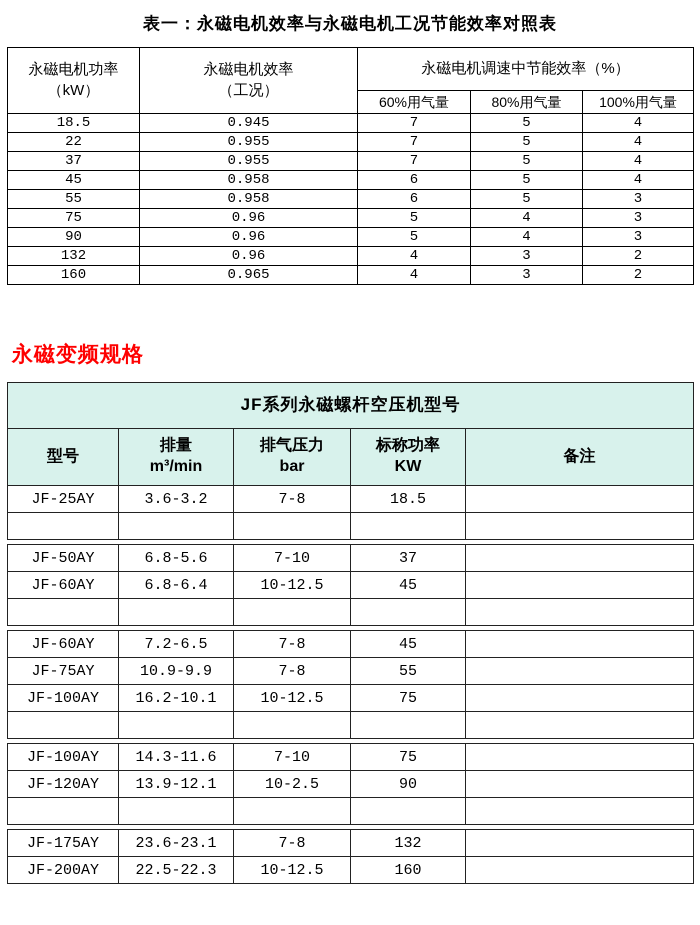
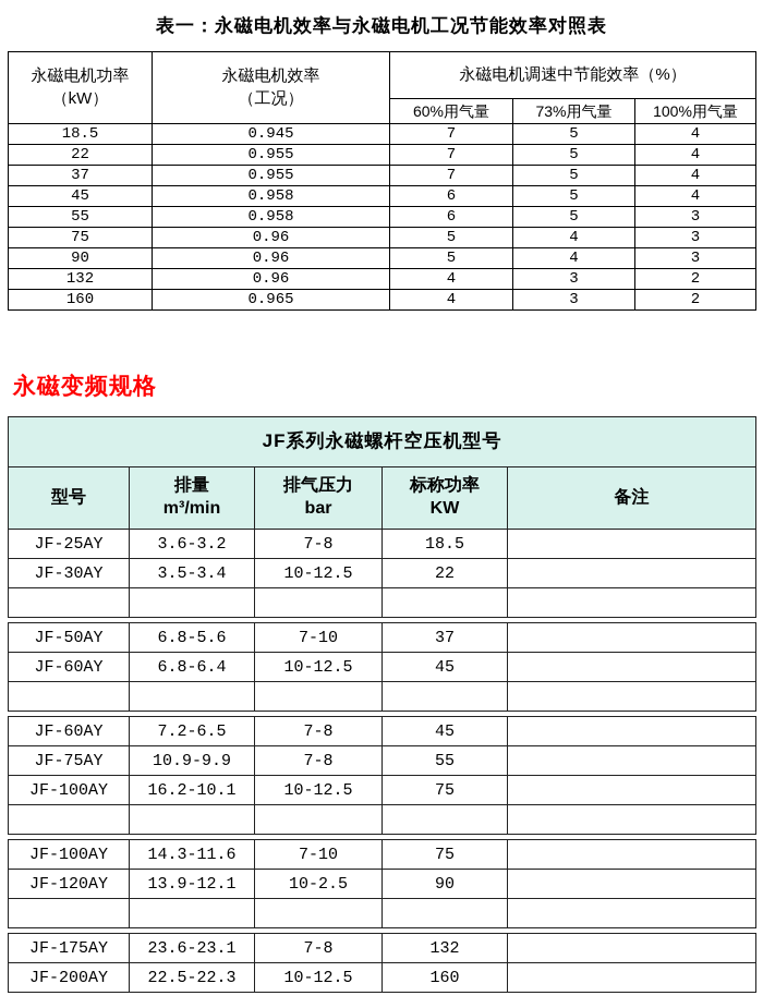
  表一：永磁电机效率与永磁电机工况节能效率对照表
  永磁电机功率 （kW）	永磁电机效率 （工况）	永磁电机调速中节能效率（%）
- 60%用气量	80%用气量	100%用气量
+ 60%用气量	73%用气量	100%用气量
  18.5	0.945	7	5	4
  22	0.955	7	5	4
  37	0.955	7	5	4
  45	0.958	6	5	4
  55	0.958	6	5	3
  75	0.96	5	4	3
  90	0.96	5	4	3
  132	0.96	4	3	2
  160	0.965	4	3	2
  永磁变频规格
  JF系列永磁螺杆空压机型号
  型号	排量 m³/min	排气压力 bar	标称功率 KW	备注
  JF-25AY	3.6-3.2	7-8	18.5
+ JF-30AY	3.5-3.4	10-12.5	22
  JF-50AY	6.8-5.6	7-10	37
  JF-60AY	6.8-6.4	10-12.5	45
  JF-60AY	7.2-6.5	7-8	45
  JF-75AY	10.9-9.9	7-8	55
  JF-100AY	16.2-10.1	10-12.5	75
  JF-100AY	14.3-11.6	7-10	75
  JF-120AY	13.9-12.1	10-2.5	90
  JF-175AY	23.6-23.1	7-8	132
  JF-200AY	22.5-22.3	10-12.5	160
